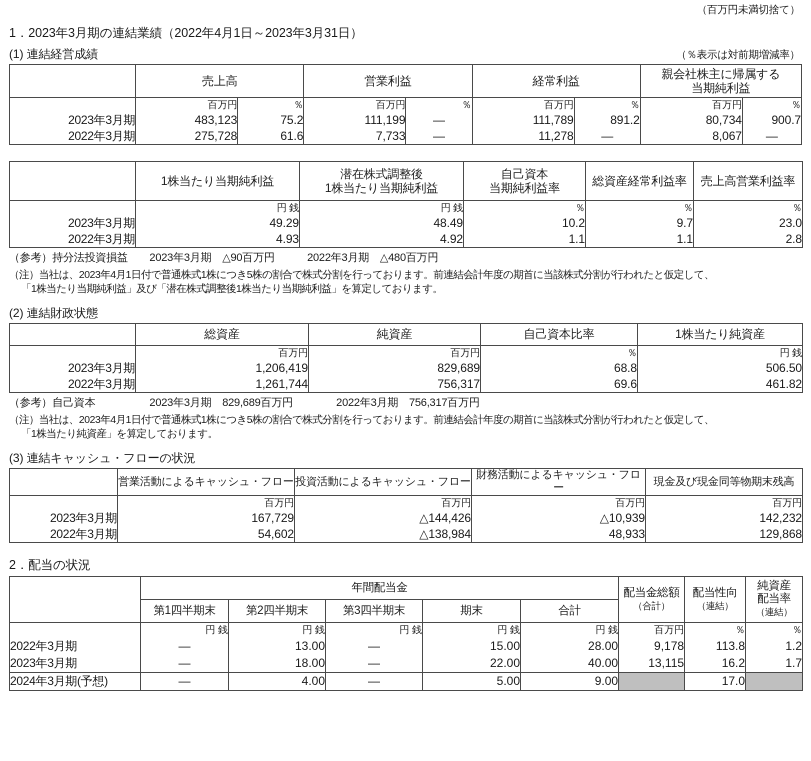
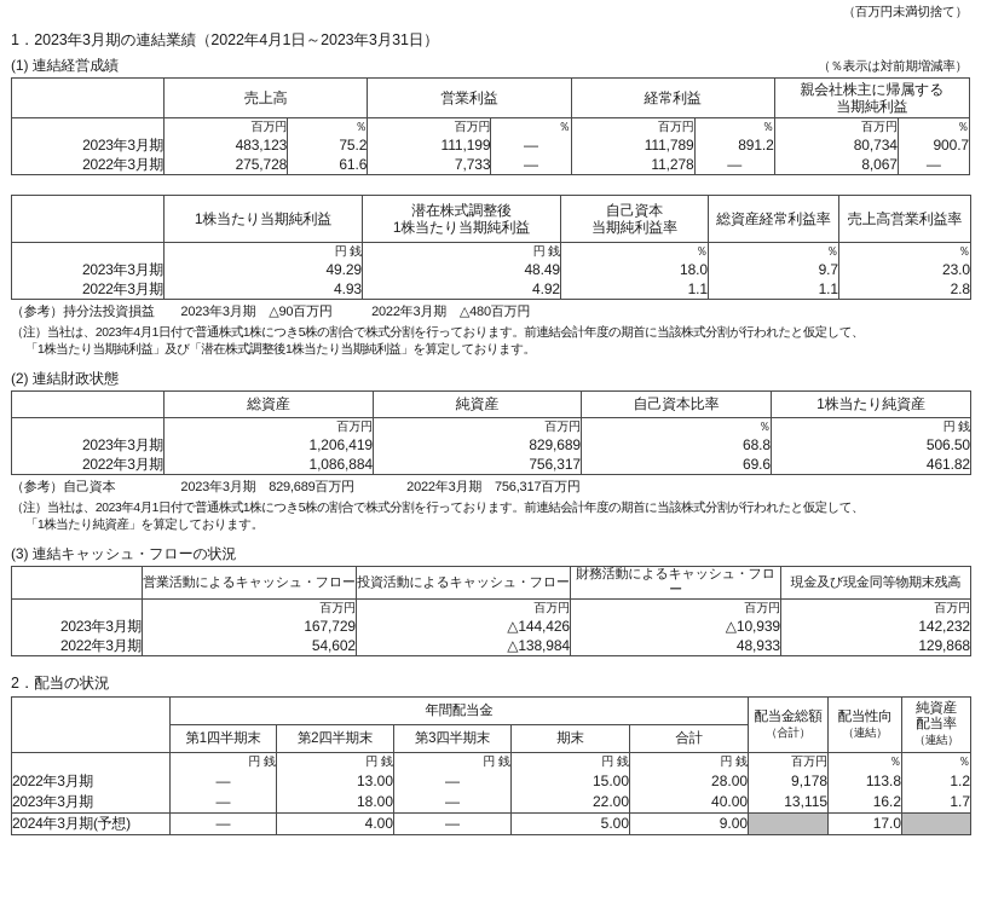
  （百万円未満切捨て）
  1．2023年3月期の連結業績（2022年4月1日～2023年3月31日）
  (1) 連結経営成績
  （％表示は対前期増減率）
  	売上高	営業利益	経常利益	親会社株主に帰属する 当期純利益
  	百万円	％	百万円	％	百万円	％	百万円	％
  2023年3月期	483,123	75.2	111,199	―	111,789	891.2	80,734	900.7
  2022年3月期	275,728	61.6	7,733	―	11,278	―	8,067	―
  	1株当たり当期純利益	潜在株式調整後 1株当たり当期純利益	自己資本 当期純利益率	総資産経常利益率	売上高営業利益率
  	円 銭	円 銭	％	％	％
- 2023年3月期	49.29	48.49	10.2	9.7	23.0
+ 2023年3月期	49.29	48.49	18.0	9.7	23.0
  2022年3月期	4.93	4.92	1.1	1.1	2.8
  （参考）持分法投資損益 2023年3月期 △90百万円 2022年3月期 △480百万円
  （注）当社は、2023年4月1日付で普通株式1株につき5株の割合で株式分割を行っております。前連結会計年度の期首に当該株式分割が行われたと仮定して、
  「1株当たり当期純利益」及び「潜在株式調整後1株当たり当期純利益」を算定しております。
  (2) 連結財政状態
  	総資産	純資産	自己資本比率	1株当たり純資産
  	百万円	百万円	％	円 銭
  2023年3月期	1,206,419	829,689	68.8	506.50
- 2022年3月期	1,261,744	756,317	69.6	461.82
+ 2022年3月期	1,086,884	756,317	69.6	461.82
  （参考）自己資本 2023年3月期 829,689百万円 2022年3月期 756,317百万円
  （注）当社は、2023年4月1日付で普通株式1株につき5株の割合で株式分割を行っております。前連結会計年度の期首に当該株式分割が行われたと仮定して、
  「1株当たり純資産」を算定しております。
  (3) 連結キャッシュ・フローの状況
  	営業活動によるキャッシュ・フロー	投資活動によるキャッシュ・フロー	財務活動によるキャッシュ・フロー	現金及び現金同等物期末残高
  	百万円	百万円	百万円	百万円
  2023年3月期	167,729	△144,426	△10,939	142,232
  2022年3月期	54,602	△138,984	48,933	129,868
  2．配当の状況
  	年間配当金	配当金総額 （合計）	配当性向 （連結）	純資産 配当率 （連結）
  第1四半期末	第2四半期末	第3四半期末	期末	合計
  	円 銭	円 銭	円 銭	円 銭	円 銭	百万円	％	％
  2022年3月期	―	13.00	―	15.00	28.00	9,178	113.8	1.2
  2023年3月期	―	18.00	―	22.00	40.00	13,115	16.2	1.7
  2024年3月期(予想)	―	4.00	―	5.00	9.00		17.0
